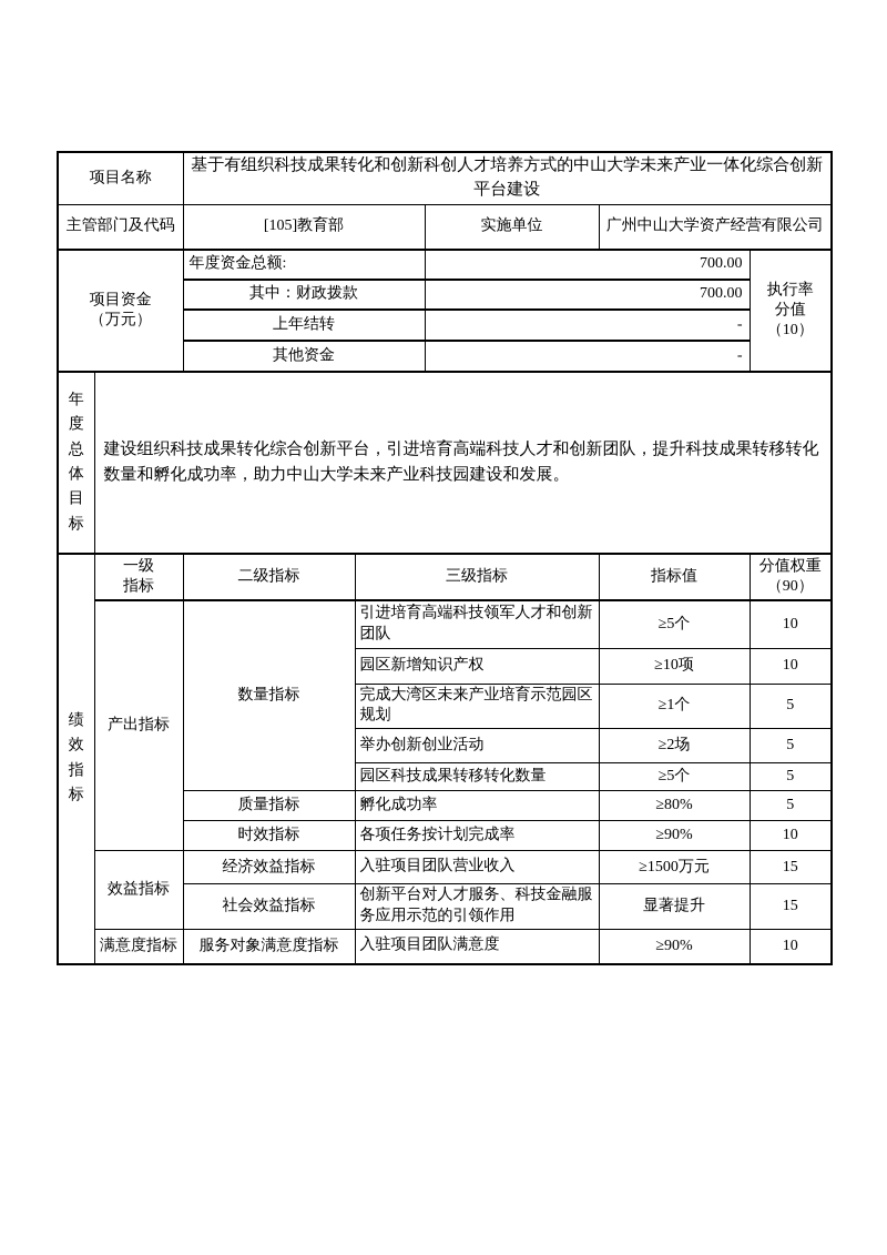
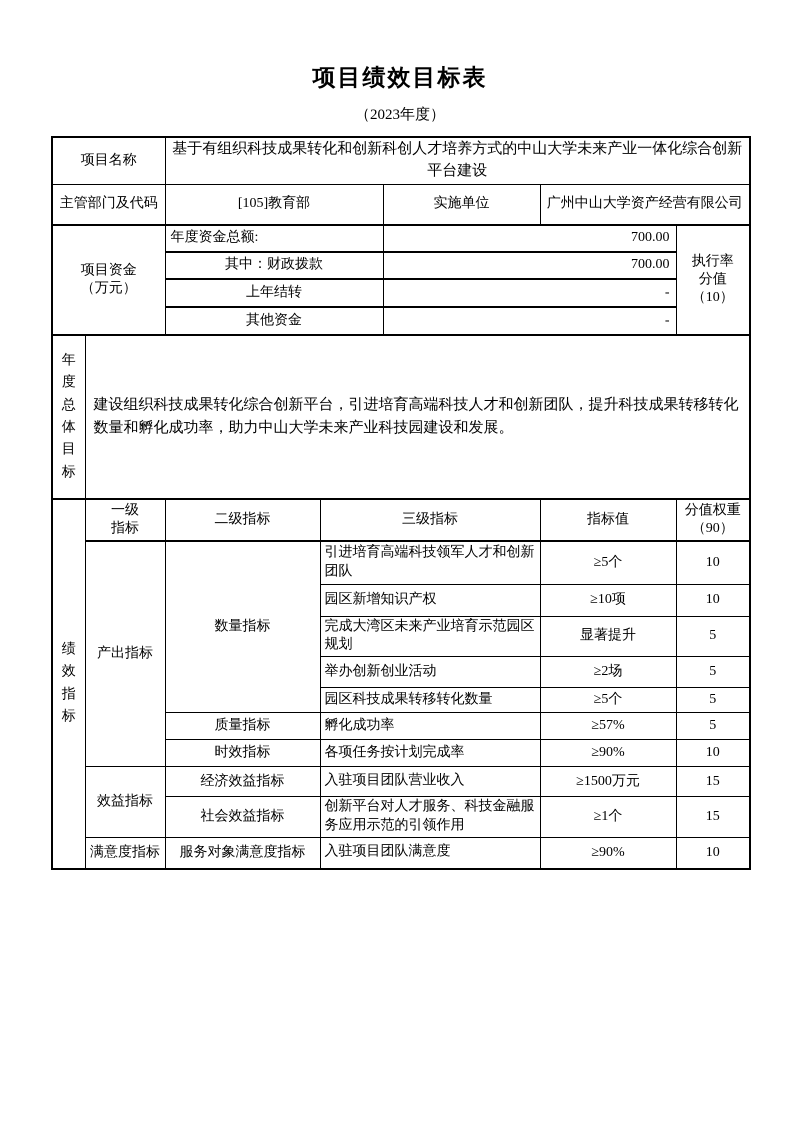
+ 项目绩效目标表
+ （2023年度）
  项目名称	基于有组织科技成果转化和创新科创人才培养方式的中山大学未来产业一体化综合创新平台建设
  主管部门及代码	[105]教育部	实施单位	广州中山大学资产经营有限公司
  项目资金 （万元）	年度资金总额:	700.00	执行率 分值 （10）
  其中：财政拨款	700.00
  上年结转	-
  其他资金	-
  年度总体目标	建设组织科技成果转化综合创新平台，引进培育高端科技人才和创新团队，提升科技成果转移转化数量和孵化成功率，助力中山大学未来产业科技园建设和发展。
  绩效指标	一级 指标	二级指标	三级指标	指标值	分值权重 （90）
  产出指标	数量指标	引进培育高端科技领军人才和创新团队	≥5个	10
  园区新增知识产权	≥10项	10
- 完成大湾区未来产业培育示范园区规划	≥1个	5
+ 完成大湾区未来产业培育示范园区规划	显著提升	5
  举办创新创业活动	≥2场	5
  园区科技成果转移转化数量	≥5个	5
- 质量指标	孵化成功率	≥80%	5
+ 质量指标	孵化成功率	≥57%	5
  时效指标	各项任务按计划完成率	≥90%	10
  效益指标	经济效益指标	入驻项目团队营业收入	≥1500万元	15
- 社会效益指标	创新平台对人才服务、科技金融服务应用示范的引领作用	显著提升	15
+ 社会效益指标	创新平台对人才服务、科技金融服务应用示范的引领作用	≥1个	15
  满意度指标	服务对象满意度指标	入驻项目团队满意度	≥90%	10
